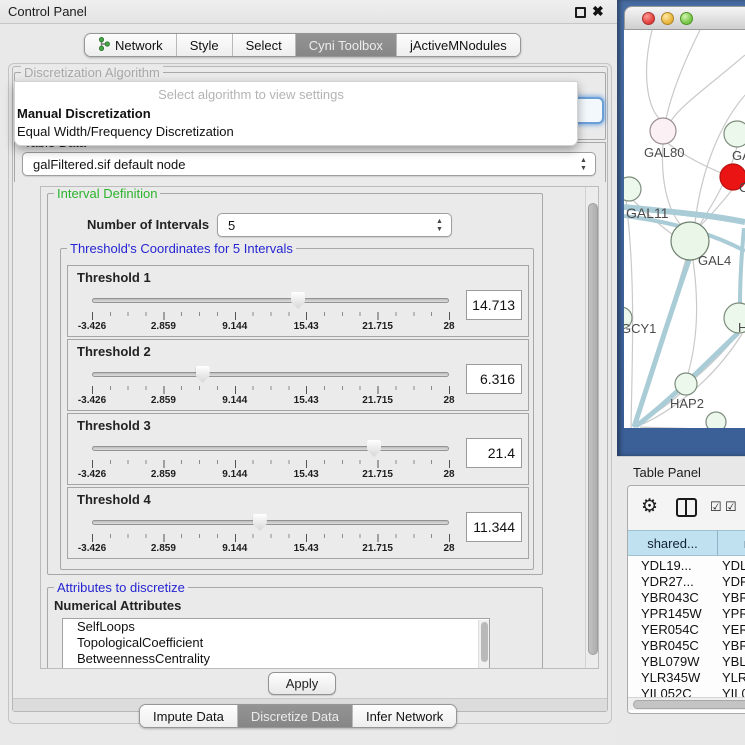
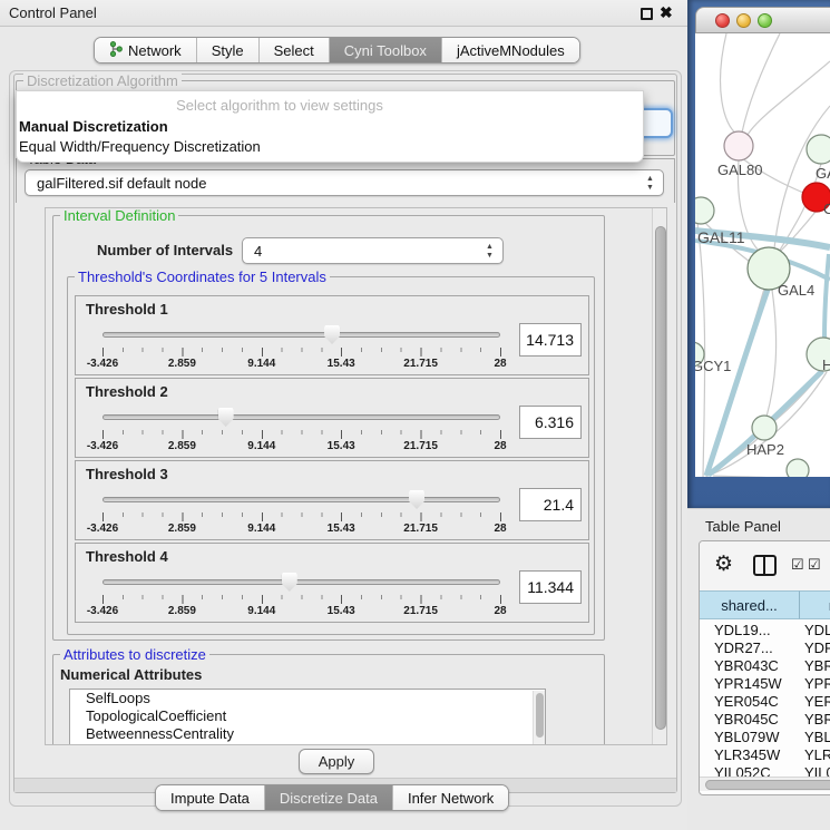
  Control Panel
  ✖
  Network
  Style
  Select
  Cyni Toolbox
  jActiveMNodules
  Discretization Algorithm
  Select algorithm to view settings
  Manual Discretization
  Equal Width/Frequency Discretization
  galFiltered.sif default node
  Interval Definition
  Number of Intervals
- 5
+ 4
  Threshold's Coordinates for 5 Intervals
  Threshold 1
  -3.426
  2.859
  9.144
  15.43
  21.715
  28
  14.713
  Threshold 2
  -3.426
  2.859
  9.144
  15.43
  21.715
  28
  6.316
  Threshold 3
  -3.426
  2.859
  9.144
  15.43
  21.715
  28
  21.4
  Threshold 4
  -3.426
  2.859
  9.144
  15.43
  21.715
  28
  11.344
  Attributes to discretize
  Numerical Attributes
  SelfLoops
  TopologicalCoefficient
  BetweennessCentrality
  Apply
  Impute Data
  Discretize Data
  Infer Network
  GAL80
  GAL11
  C
  GAL4
  GCY1
  H
  HAP2
  Table Panel
  ⚙
  ☑
  ☑
  shared...
  YDL19...
  YDL
  YDR27...
  YBR043C
  YBR
  YPR145W
  YPR
  YER054C
  YER
  YBR045C
  YBR
  YBL079W
  YBL
  YLR345W
  YLR
  YIL052C
  YIL
